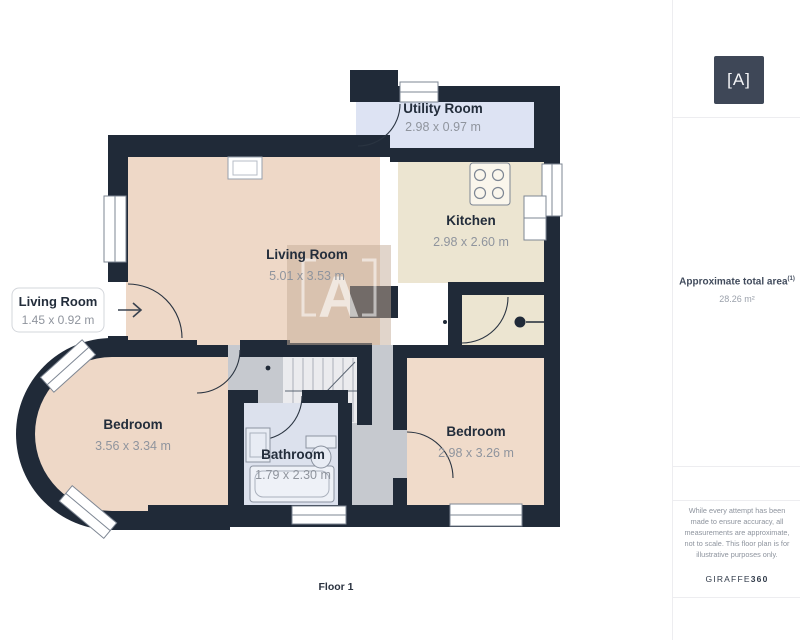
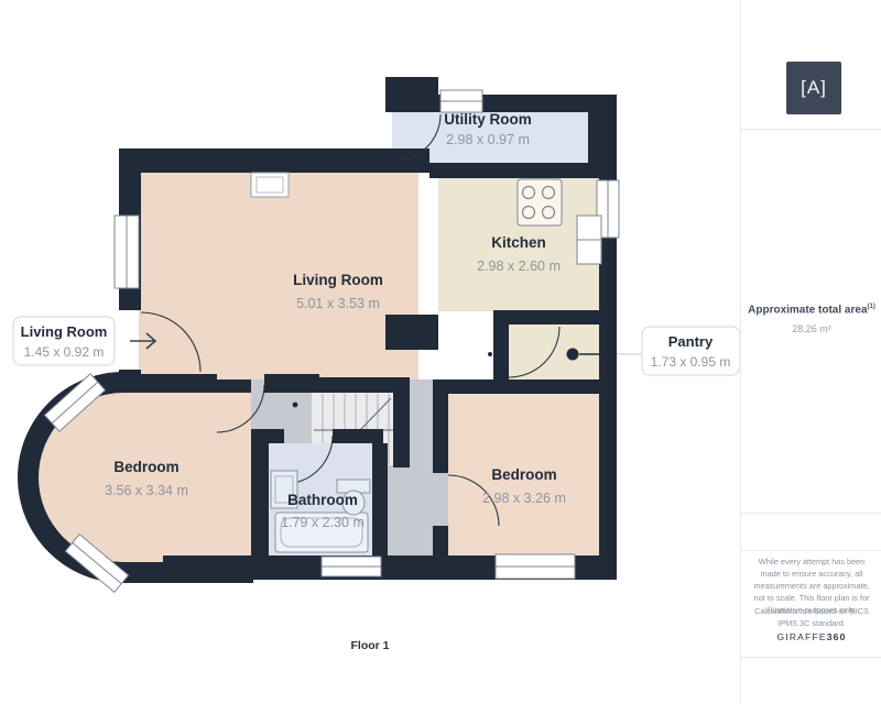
- A
  Utility Room
  2.98 x 0.97 m
  Kitchen
  2.98 x 2.60 m
  Living Room
  5.01 x 3.53 m
  Bedroom
  3.56 x 3.34 m
  Bathroom
  1.79 x 2.30 m
  Bedroom
  2.98 x 3.26 m
  Living Room
  1.45 x 0.92 m
+ Pantry
+ 1.73 x 0.95 m
  Floor 1
  [A]
  Approximate total area
  28.26 m²
  While every attempt has been made to ensure accuracy, all measurements are approximate, not to scale. This floor plan is for illustrative purposes only.
+ Calculations are based on RICS IPMS 3C standard.
  GIRAFFE360
